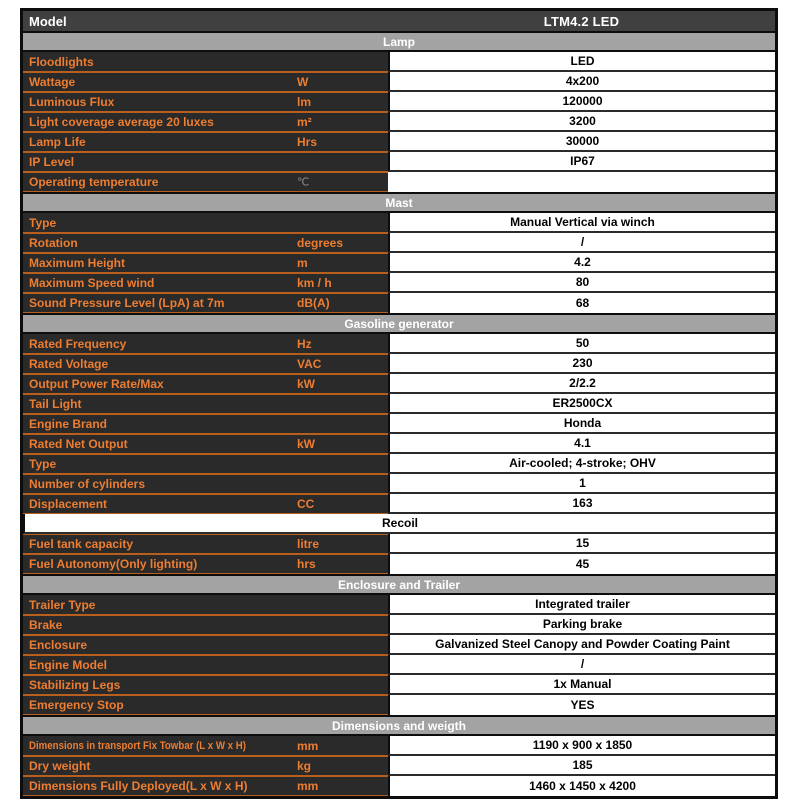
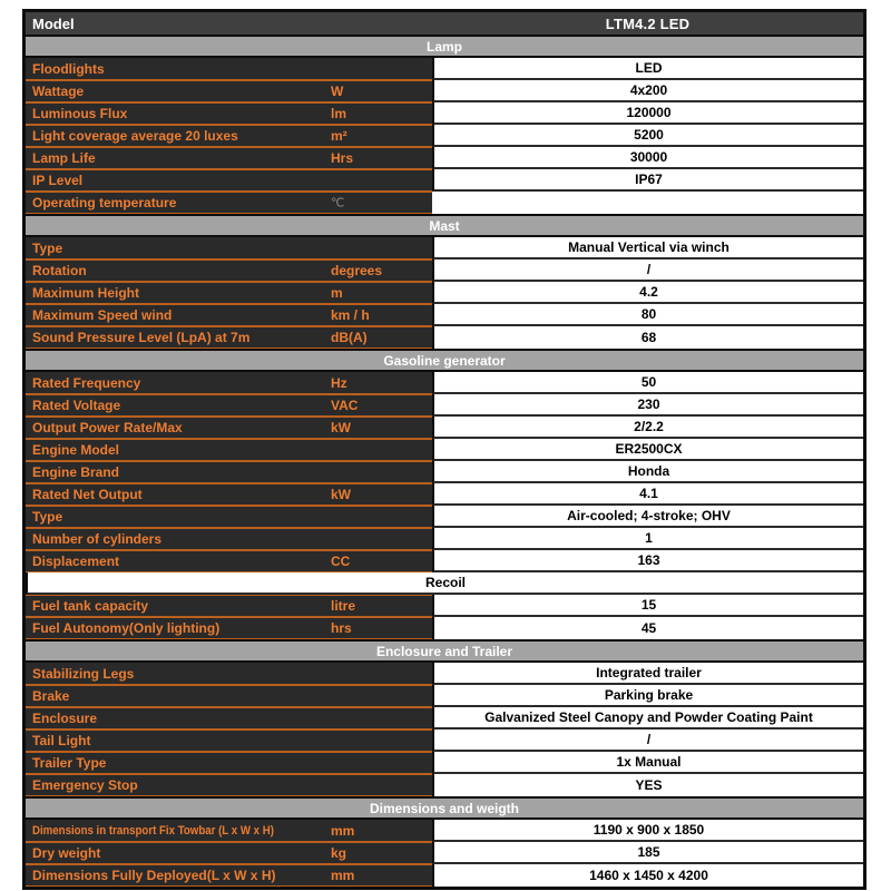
  Model
  LTM4.2 LED
  Lamp
  Floodlights
  LED
  Wattage
  W
  4x200
  Luminous Flux
  lm
  120000
  Light coverage average 20 luxes
  m²
- 3200
+ 5200
  Lamp Life
  Hrs
  30000
  IP Level
  IP67
  Operating temperature
  ℃
  Mast
  Type
  Manual Vertical via winch
  Rotation
  degrees
  /
  Maximum Height
  m
  4.2
  Maximum Speed wind
  km / h
  80
  Sound Pressure Level (LpA) at 7m
  dB(A)
  68
  Gasoline generator
  Rated Frequency
  Hz
  50
  Rated Voltage
  VAC
  230
  Output Power Rate/Max
  kW
  2/2.2
- Tail Light
+ Engine Model
  ER2500CX
  Engine Brand
  Honda
  Rated Net Output
  kW
  4.1
  Type
  Air-cooled; 4-stroke; OHV
  Number of cylinders
  1
  Displacement
  CC
  163
  Recoil
  Fuel tank capacity
  litre
  15
  Fuel Autonomy(Only lighting)
  hrs
  45
  Enclosure and Trailer
- Trailer Type
+ Stabilizing Legs
  Integrated trailer
  Brake
  Parking brake
  Enclosure
  Galvanized Steel Canopy and Powder Coating Paint
- Engine Model
+ Tail Light
  /
- Stabilizing Legs
+ Trailer Type
  1x Manual
  Emergency Stop
  YES
  Dimensions and weigth
  Dimensions in transport Fix Towbar (L x W x H)
  mm
  1190 x 900 x 1850
  Dry weight
  kg
  185
  Dimensions Fully Deployed(L x W x H)
  mm
  1460 x 1450 x 4200
